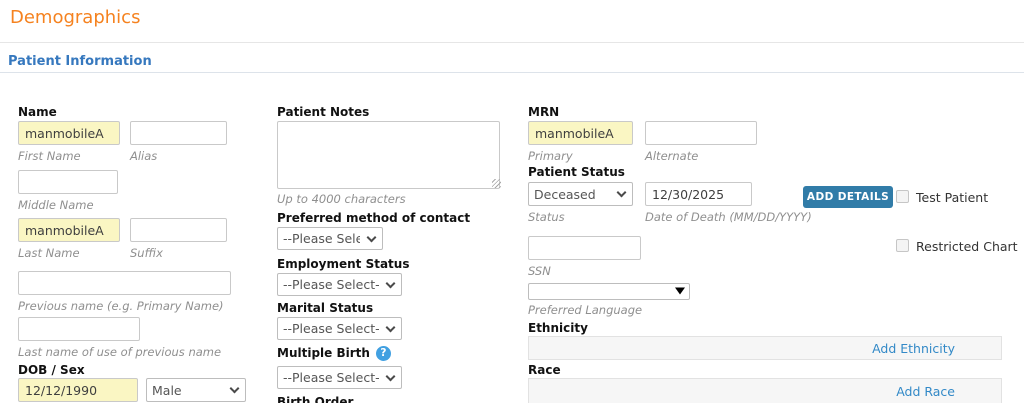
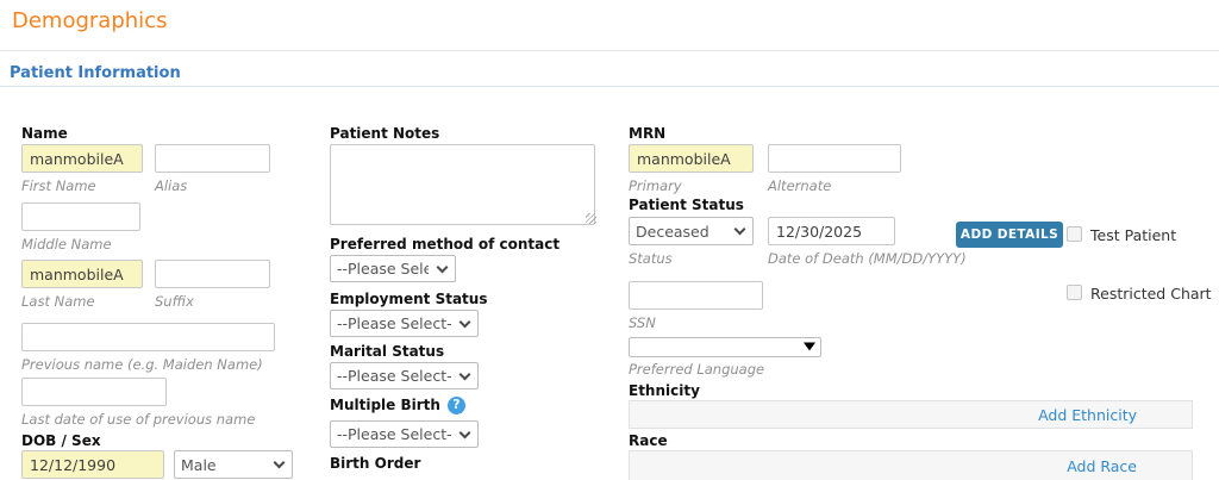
  Demographics
  Patient Information
  Name
  manmobileA
  First Name
  Alias
  Middle Name
  manmobileA
  Last Name
  Suffix
- Previous name (e.g. Primary Name)
+ Previous name (e.g. Maiden Name)
- Last name of use of previous name
+ Last date of use of previous name
  DOB / Sex
  12/12/1990
  Male
  Patient Notes
- Up to 4000 characters
  Preferred method of contact
  --Please Sele
  Employment Status
  --Please Select-
  Marital Status
  --Please Select-
  Multiple Birth
  ?
  --Please Select-
  Birth Order
  MRN
  manmobileA
  Primary
  Alternate
  Patient Status
  Deceased
  12/30/2025
  Status
  Date of Death (MM/DD/YYYY)
  SSN
  Preferred Language
  Ethnicity
  Add Ethnicity
  Race
  Add Race
  ADD DETAILS
  Test Patient
  Restricted Chart
